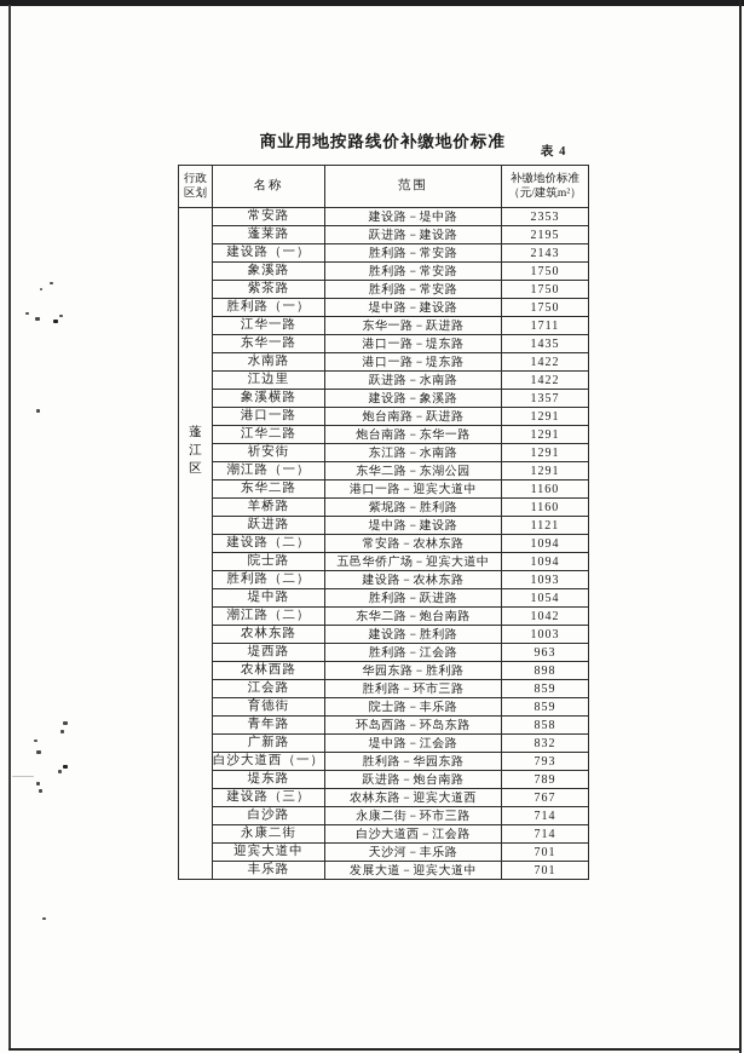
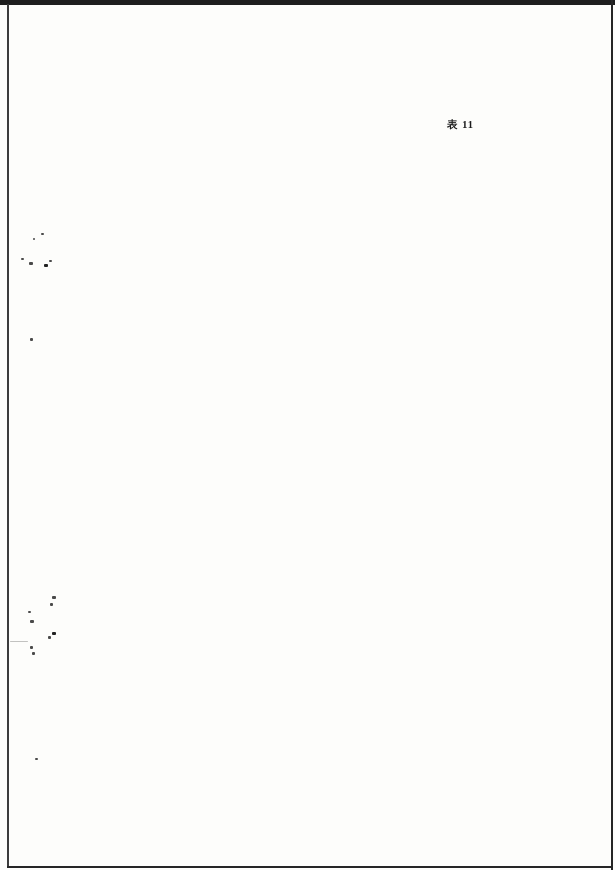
- 商业用地按路线价补缴地价标准
- 表 4
+ 表 11
- 行政 区划	名称	范围	补缴地价标准 （元/建筑m²）
- 蓬江区	常安路	建设路－堤中路	2353
- 蓬莱路	跃进路－建设路	2195
- 建设路（一）	胜利路－常安路	2143
- 象溪路	胜利路－常安路	1750
- 紫茶路	胜利路－常安路	1750
- 胜利路（一）	堤中路－建设路	1750
- 江华一路	东华一路－跃进路	1711
- 东华一路	港口一路－堤东路	1435
- 水南路	港口一路－堤东路	1422
- 江边里	跃进路－水南路	1422
- 象溪横路	建设路－象溪路	1357
- 港口一路	炮台南路－跃进路	1291
- 江华二路	炮台南路－东华一路	1291
- 祈安街	东江路－水南路	1291
- 潮江路（一）	东华二路－东湖公园	1291
- 东华二路	港口一路－迎宾大道中	1160
- 羊桥路	紫坭路－胜利路	1160
- 跃进路	堤中路－建设路	1121
- 建设路（二）	常安路－农林东路	1094
- 院士路	五邑华侨广场－迎宾大道中	1094
- 胜利路（二）	建设路－农林东路	1093
- 堤中路	胜利路－跃进路	1054
- 潮江路（二）	东华二路－炮台南路	1042
- 农林东路	建设路－胜利路	1003
- 堤西路	胜利路－江会路	963
- 农林西路	华园东路－胜利路	898
- 江会路	胜利路－环市三路	859
- 育德街	院士路－丰乐路	859
- 青年路	环岛西路－环岛东路	858
- 广新路	堤中路－江会路	832
- 白沙大道西（一）	胜利路－华园东路	793
- 堤东路	跃进路－炮台南路	789
- 建设路（三）	农林东路－迎宾大道西	767
- 白沙路	永康二街－环市三路	714
- 永康二街	白沙大道西－江会路	714
- 迎宾大道中	天沙河－丰乐路	701
- 丰乐路	发展大道－迎宾大道中	701
